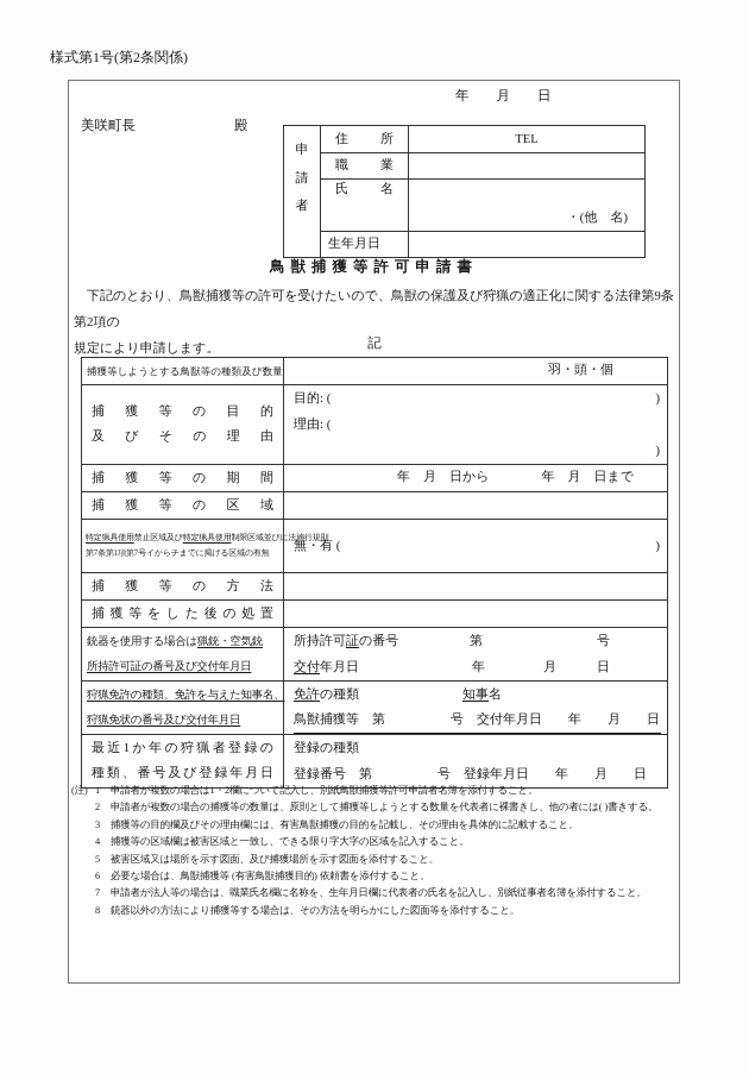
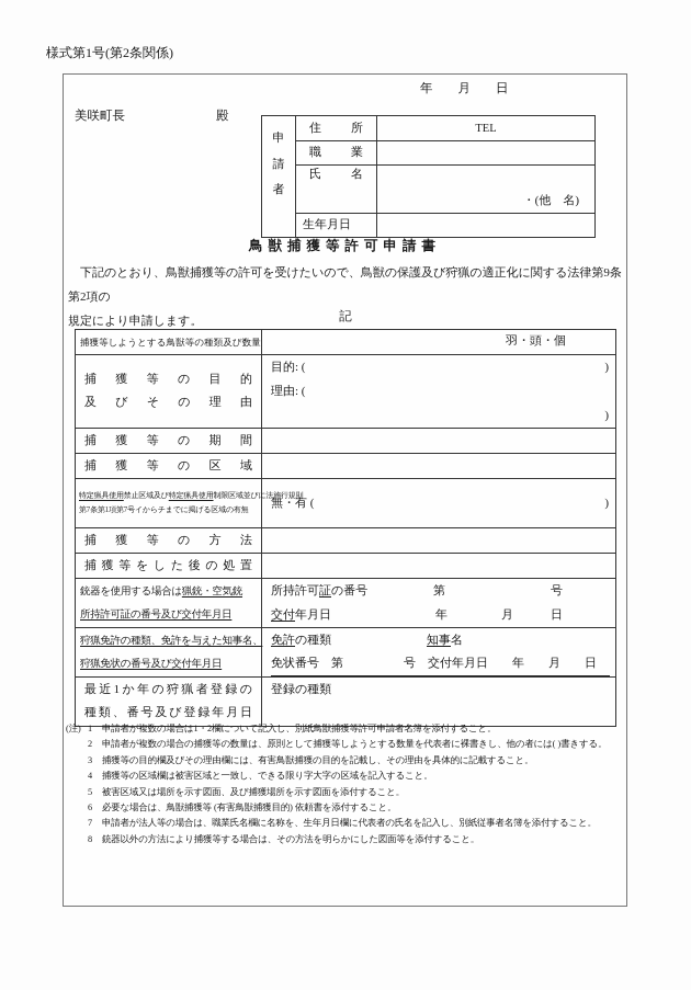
  様式第1号(第2条関係)
  年 月 日
  美咲町長
  殿
  申
  請
  者
  住 所
  TEL
  職 業
  氏 名
  ・(他 名)
  生年月日
  鳥獣捕獲等許可申請書
  下記のとおり、鳥獣捕獲等の許可を受けたいので、鳥獣の保護及び狩猟の適正化に関する法律第9条第2項の
  規定により申請します。
  記
  捕獲等しようとする鳥獣等の種類及び数量
  羽・頭・個
  捕獲等の目的
  及びその理由
  目的: (
  )
  理由: (
  )
  捕獲等の期間
- 年 月 日から 年 月 日まで
  捕獲等の区域
  無・有 (
  )
  捕獲等の方法
  捕獲等をした後の処置
  銃器を使用する場合は猟銃・空気銃
  所持許可証の番号及び交付年月日
  所持許可証の番号
  第
  号
  交付年月日
  年
  月
  日
  狩猟免許の種類、免許を与えた知事名、
  狩猟免状の番号及び交付年月日
  免許の種類
  知事名
- 鳥獣捕獲等 第 号 交付年月日 年 月 日
+ 免状番号 第 号 交付年月日 年 月 日
  最近1か年の狩猟者登録の
  種類、番号及び登録年月日
  登録の種類
- 登録番号 第 号 登録年月日 年 月 日
  (注)
  1
  申請者が複数の場合は1・2欄について記入し、別紙鳥獣捕獲等許可申請者名簿を添付すること。
  2
  申請者が複数の場合の捕獲等の数量は、原則として捕獲等しようとする数量を代表者に裸書きし、他の者には( )書きする。
  3
  捕獲等の目的欄及びその理由欄には、有害鳥獣捕獲の目的を記載し、その理由を具体的に記載すること。
  4
  捕獲等の区域欄は被害区域と一致し、できる限り字大字の区域を記入すること。
  5
  被害区域又は場所を示す図面、及び捕獲場所を示す図面を添付すること。
  6
  必要な場合は、鳥獣捕獲等 (有害鳥獣捕獲目的) 依頼書を添付すること。
  7
  申請者が法人等の場合は、職業氏名欄に名称を、生年月日欄に代表者の氏名を記入し、別紙従事者名簿を添付すること。
  8
  銃器以外の方法により捕獲等する場合は、その方法を明らかにした図面等を添付すること。
